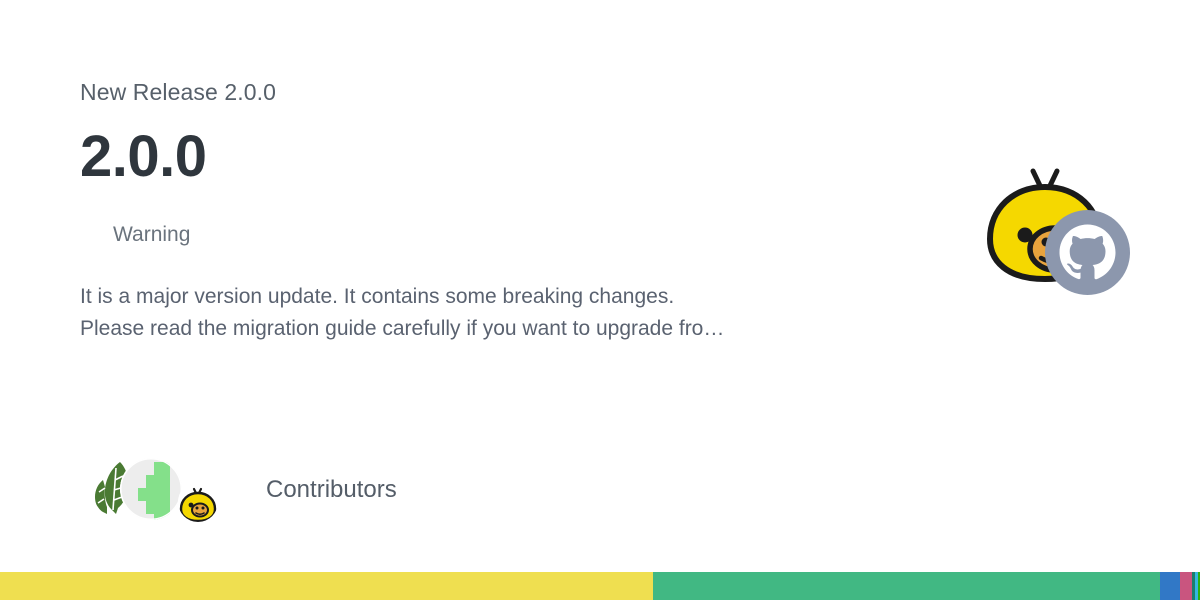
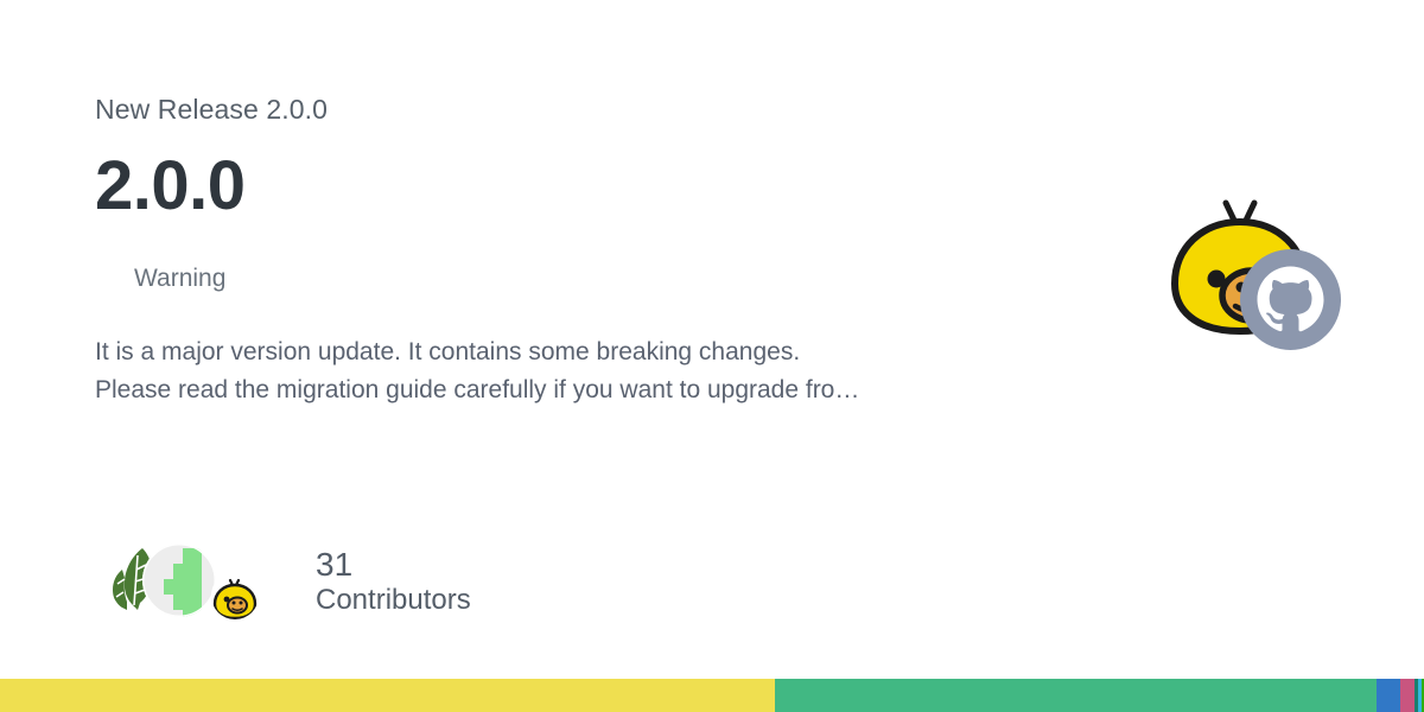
  New Release 2.0.0
  2.0.0
  Warning
  It is a major version update. It contains some breaking changes.
  Please read the migration guide carefully if you want to upgrade fro…
+ 31
  Contributors
